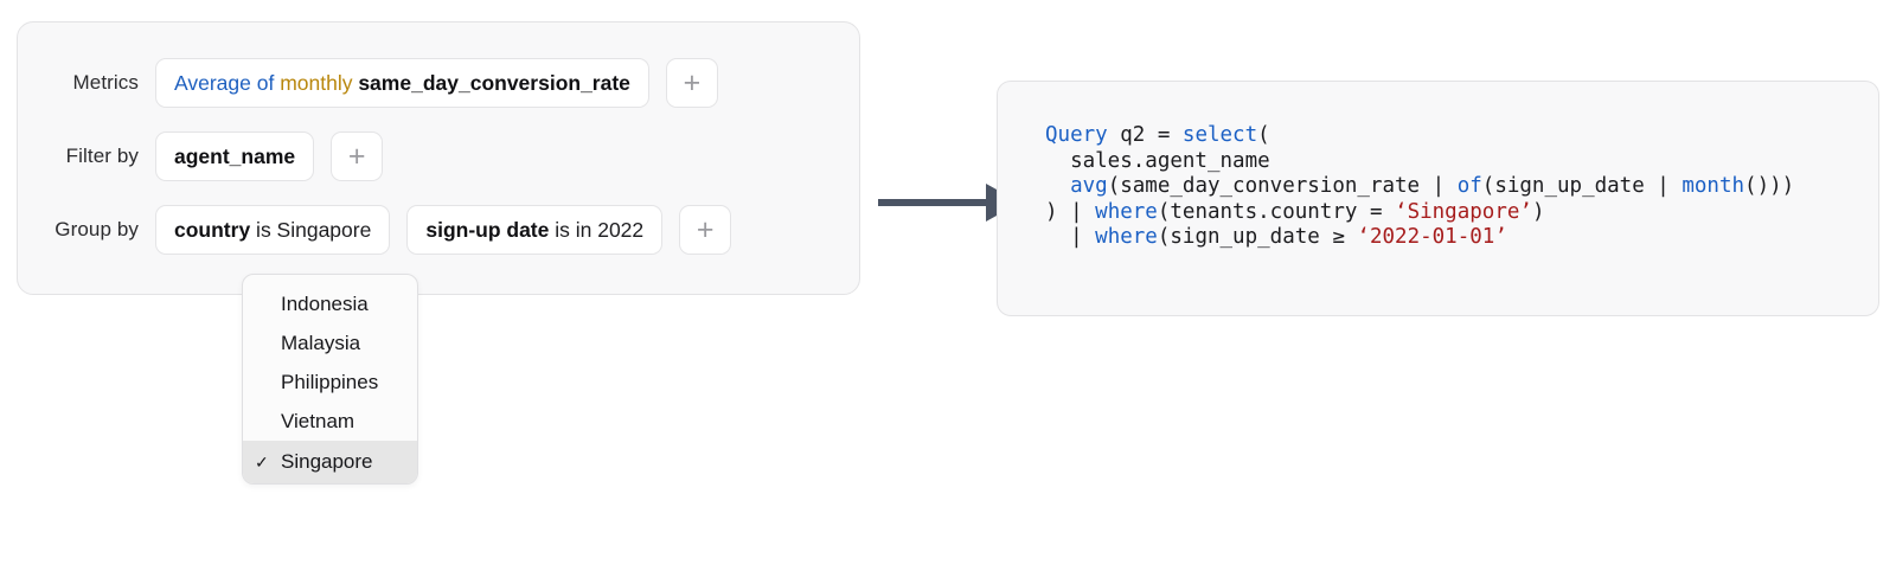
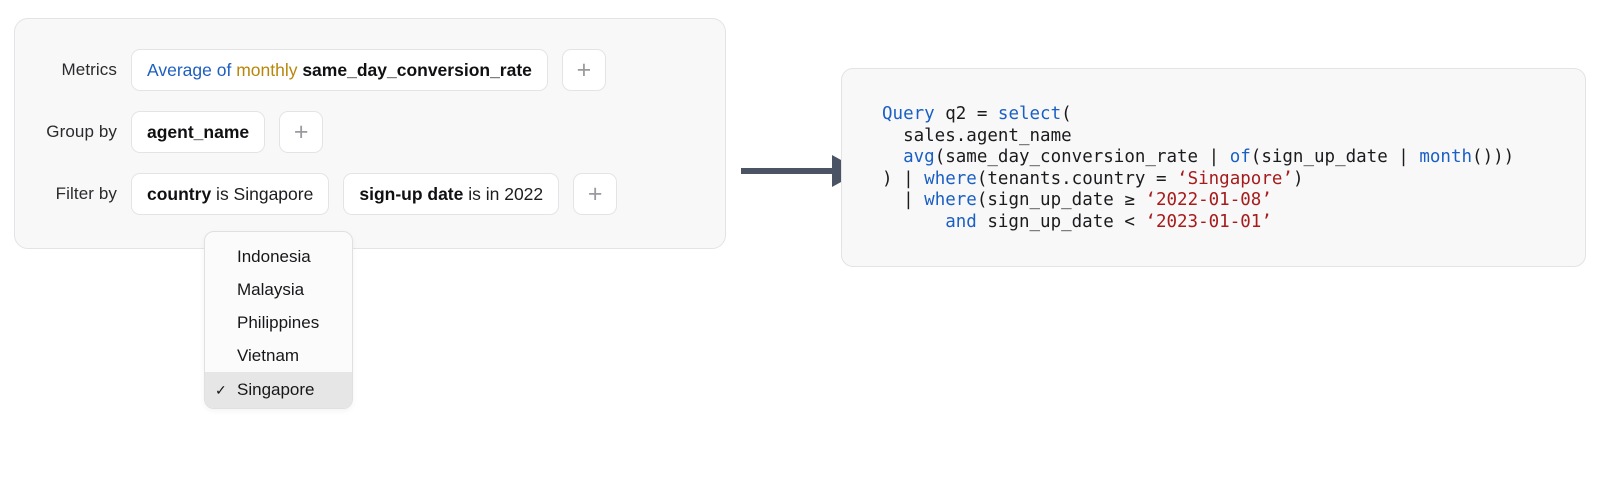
  Metrics
  Average of
  monthly
  same_day_conversion_rate
  +
- Filter by
+ Group by
  agent_name
  +
- Group by
+ Filter by
  country
  is Singapore
  sign-up date
  is in 2022
  +
  Indonesia
  Malaysia
  Philippines
  Vietnam
  ✓
  Singapore
  Query q2 = select(
  sales.agent_name
  avg(same_day_conversion_rate | of(sign_up_date | month()))
  ) | where(tenants.country = ‘Singapore’)
- | where(sign_up_date ≥ ‘2022-01-01’
+ | where(sign_up_date ≥ ‘2022-01-08’
+ and sign_up_date < ‘2023-01-01’
